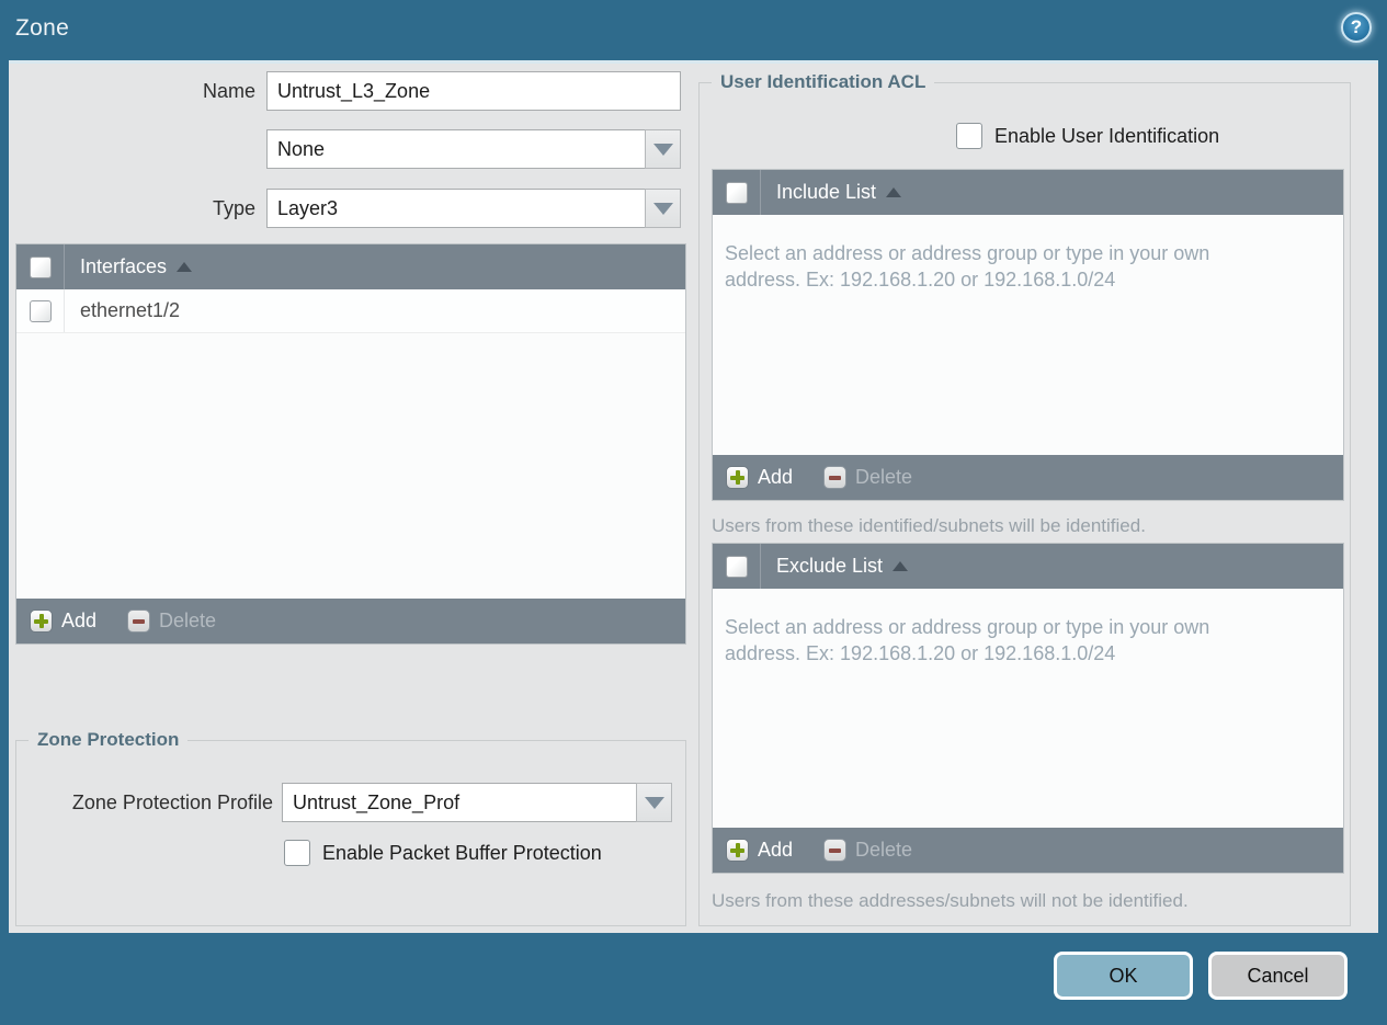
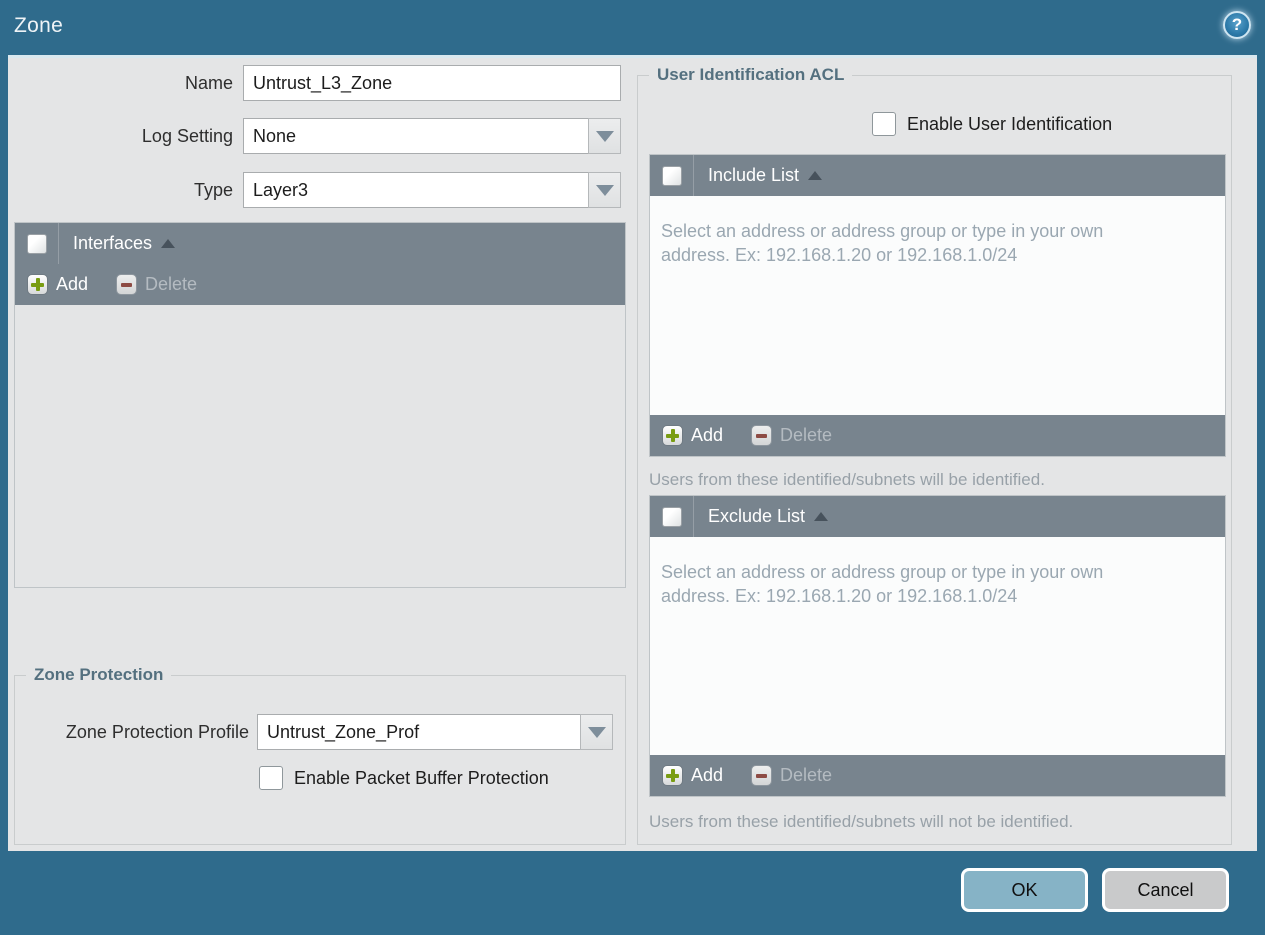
  Zone
  ?
  Name
  Untrust_L3_Zone
+ Log Setting
  None
  Type
  Layer3
  Interfaces
- ethernet1/2
  Add
  Delete
  Zone Protection
  Zone Protection Profile
  Untrust_Zone_Prof
  Enable Packet Buffer Protection
  User Identification ACL
  Enable User Identification
  Include List
  Select an address or address group or type in your own address. Ex: 192.168.1.20 or 192.168.1.0/24
  Add
  Delete
  Users from these identified/subnets will be identified.
  Exclude List
  Select an address or address group or type in your own address. Ex: 192.168.1.20 or 192.168.1.0/24
  Add
  Delete
- Users from these addresses/subnets will not be identified.
+ Users from these identified/subnets will not be identified.
  OK
  Cancel
